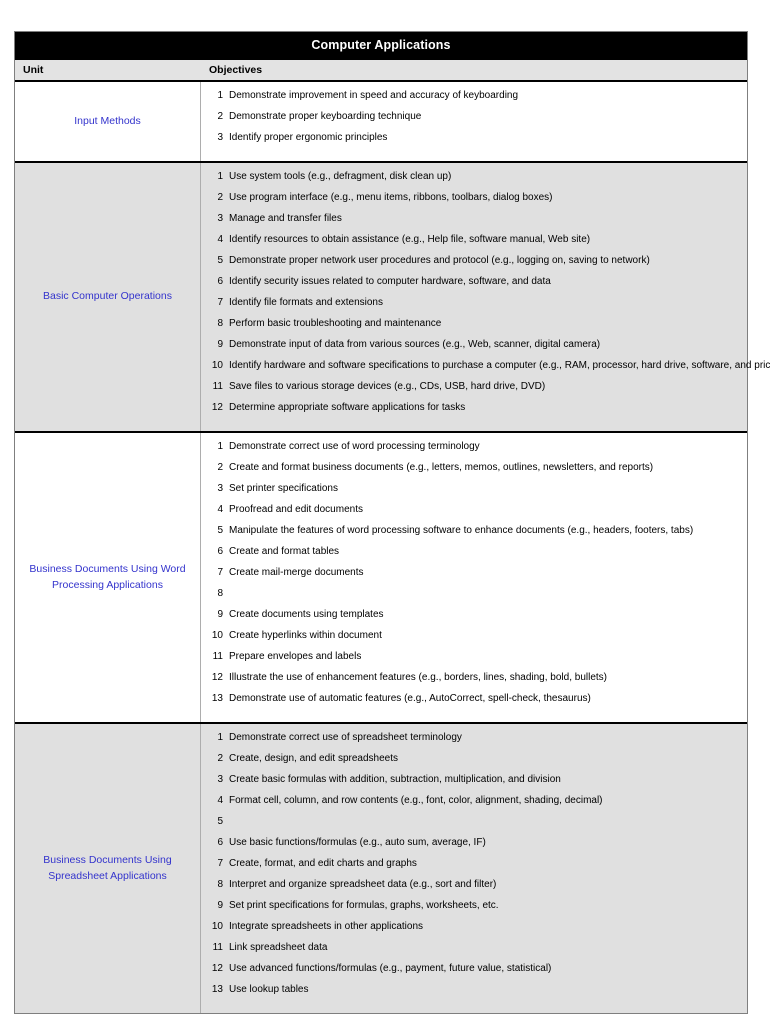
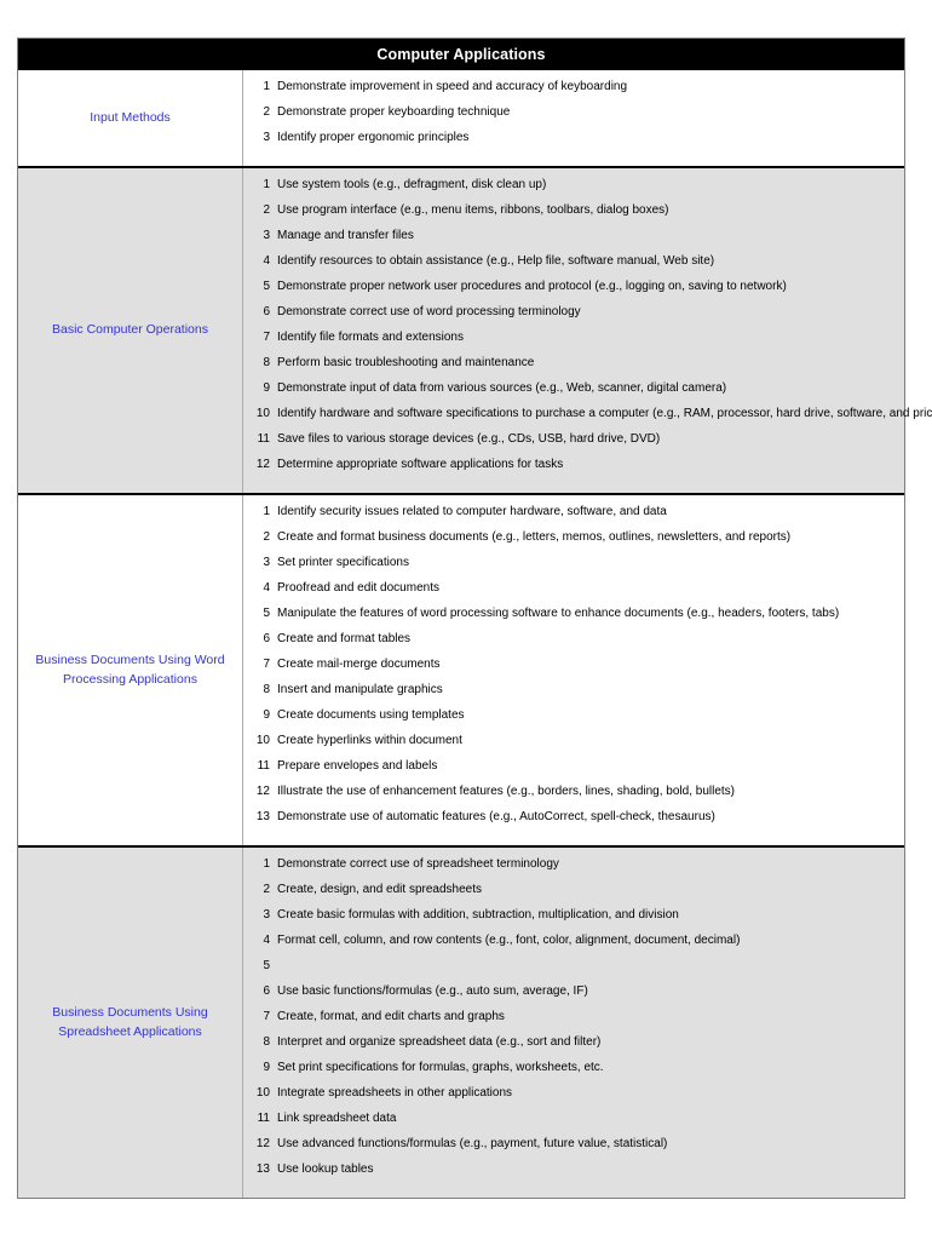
  Computer Applications
- Unit
- Objectives
  Input Methods
  1
  Demonstrate improvement in speed and accuracy of keyboarding
  2
  Demonstrate proper keyboarding technique
  3
  Identify proper ergonomic principles
  Basic Computer Operations
  1
  Use system tools (e.g., defragment, disk clean up)
  2
  Use program interface (e.g., menu items, ribbons, toolbars, dialog boxes)
  3
  Manage and transfer files
  4
  Identify resources to obtain assistance (e.g., Help file, software manual, Web site)
  5
  Demonstrate proper network user procedures and protocol (e.g., logging on, saving to network)
  6
- Identify security issues related to computer hardware, software, and data
+ Demonstrate correct use of word processing terminology
  7
  Identify file formats and extensions
  8
  Perform basic troubleshooting and maintenance
  9
  Demonstrate input of data from various sources (e.g., Web, scanner, digital camera)
  10
  Identify hardware and software specifications to purchase a computer (e.g., RAM, processor, hard drive, software, and pric
  11
  Save files to various storage devices (e.g., CDs, USB, hard drive, DVD)
  12
  Determine appropriate software applications for tasks
  Business Documents Using Word Processing Applications
  1
- Demonstrate correct use of word processing terminology
+ Identify security issues related to computer hardware, software, and data
  2
  Create and format business documents (e.g., letters, memos, outlines, newsletters, and reports)
  3
  Set printer specifications
  4
  Proofread and edit documents
  5
  Manipulate the features of word processing software to enhance documents (e.g., headers, footers, tabs)
  6
  Create and format tables
  7
  Create mail-merge documents
  8
+ Insert and manipulate graphics
  9
  Create documents using templates
  10
  Create hyperlinks within document
  11
  Prepare envelopes and labels
  12
  Illustrate the use of enhancement features (e.g., borders, lines, shading, bold, bullets)
  13
  Demonstrate use of automatic features (e.g., AutoCorrect, spell-check, thesaurus)
  Business Documents Using Spreadsheet Applications
  1
  Demonstrate correct use of spreadsheet terminology
  2
  Create, design, and edit spreadsheets
  3
  Create basic formulas with addition, subtraction, multiplication, and division
  4
- Format cell, column, and row contents (e.g., font, color, alignment, shading, decimal)
+ Format cell, column, and row contents (e.g., font, color, alignment, document, decimal)
  5
  6
  Use basic functions/formulas (e.g., auto sum, average, IF)
  7
  Create, format, and edit charts and graphs
  8
  Interpret and organize spreadsheet data (e.g., sort and filter)
  9
  Set print specifications for formulas, graphs, worksheets, etc.
  10
  Integrate spreadsheets in other applications
  11
  Link spreadsheet data
  12
  Use advanced functions/formulas (e.g., payment, future value, statistical)
  13
  Use lookup tables
